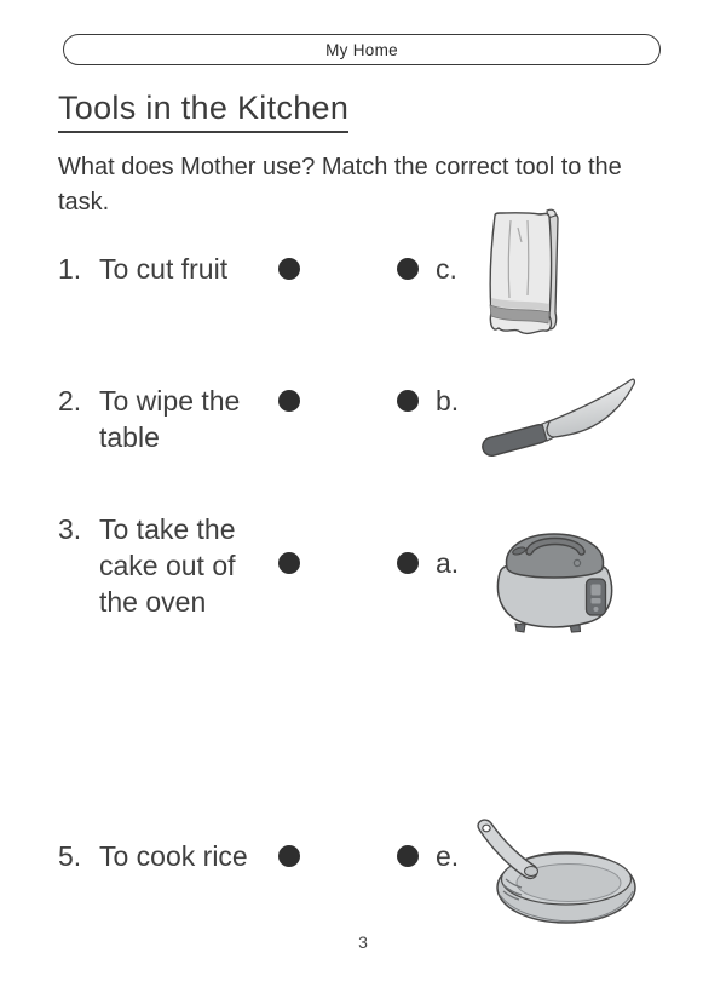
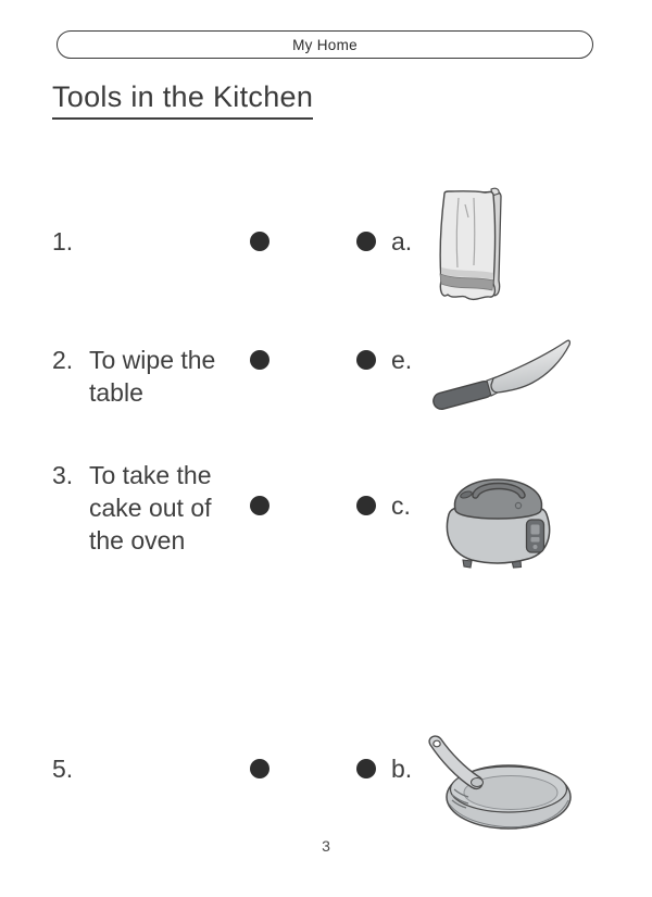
  My Home
  Tools in the Kitchen
- What does Mother use? Match the correct tool to the
- task.
  1.
- To cut fruit
- c.
+ a.
  2.
  To wipe the
  table
- b.
+ e.
  3.
  To take the
  cake out of
  the oven
- a.
+ c.
  5.
- To cook rice
- e.
+ b.
  3
